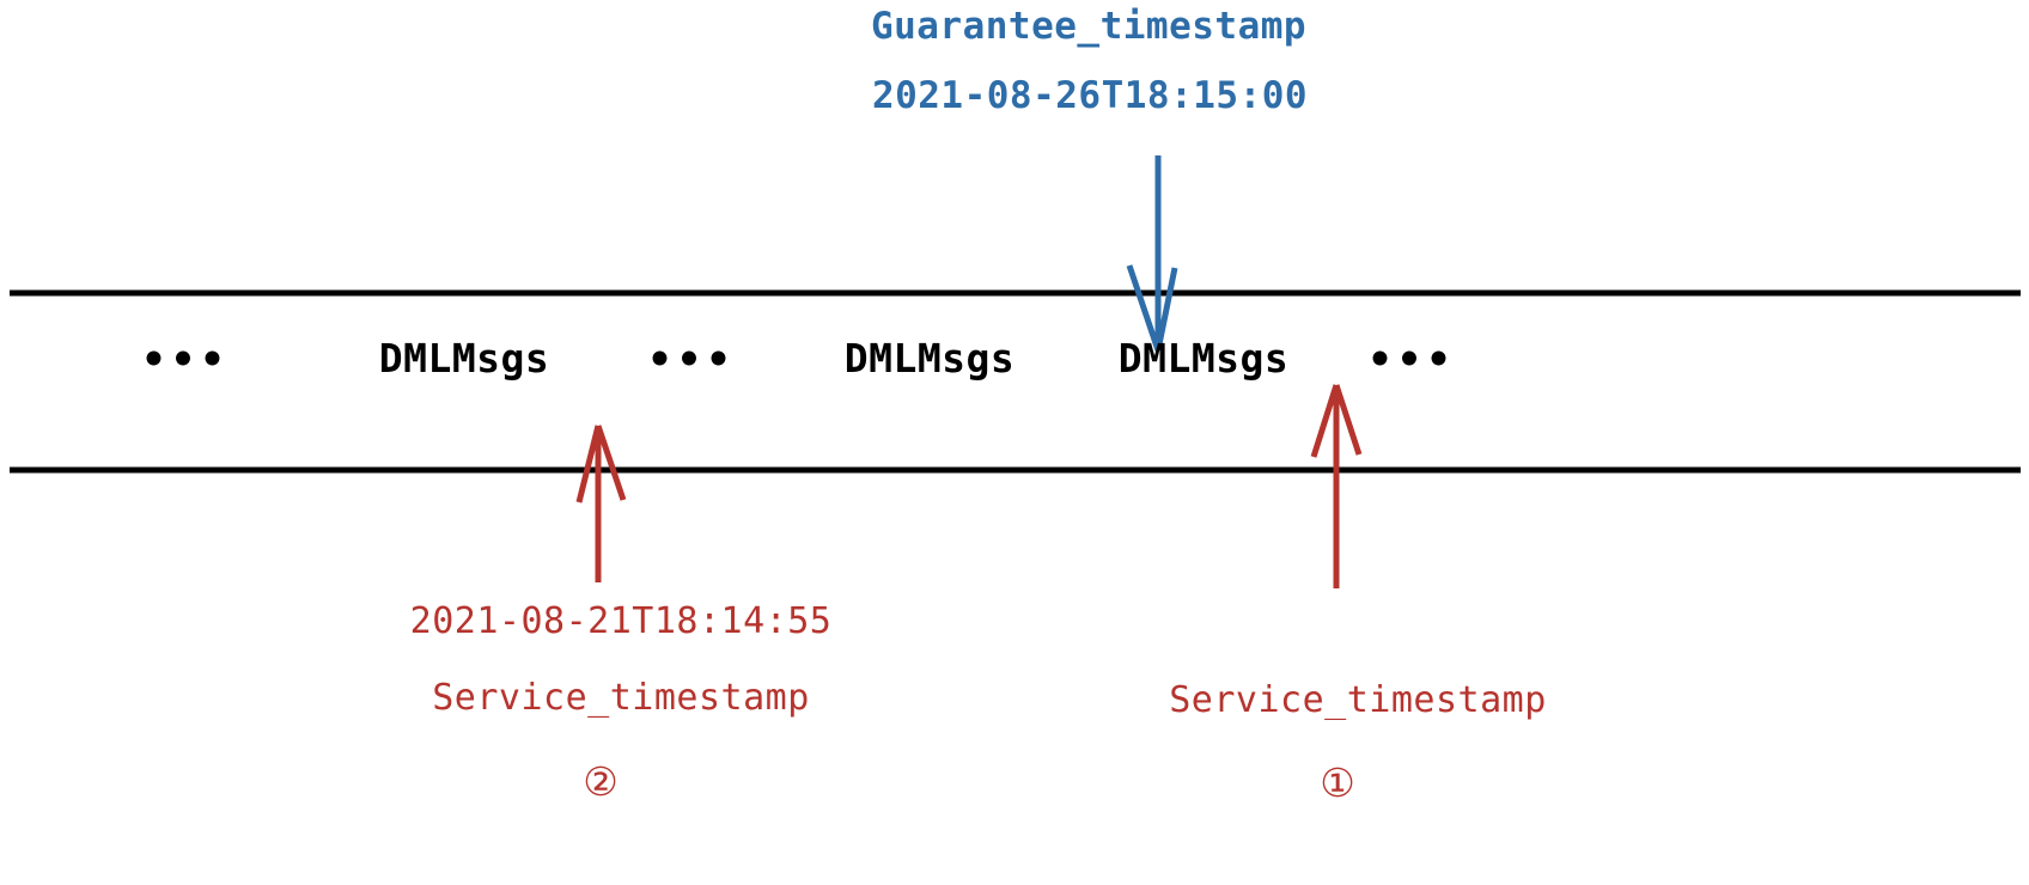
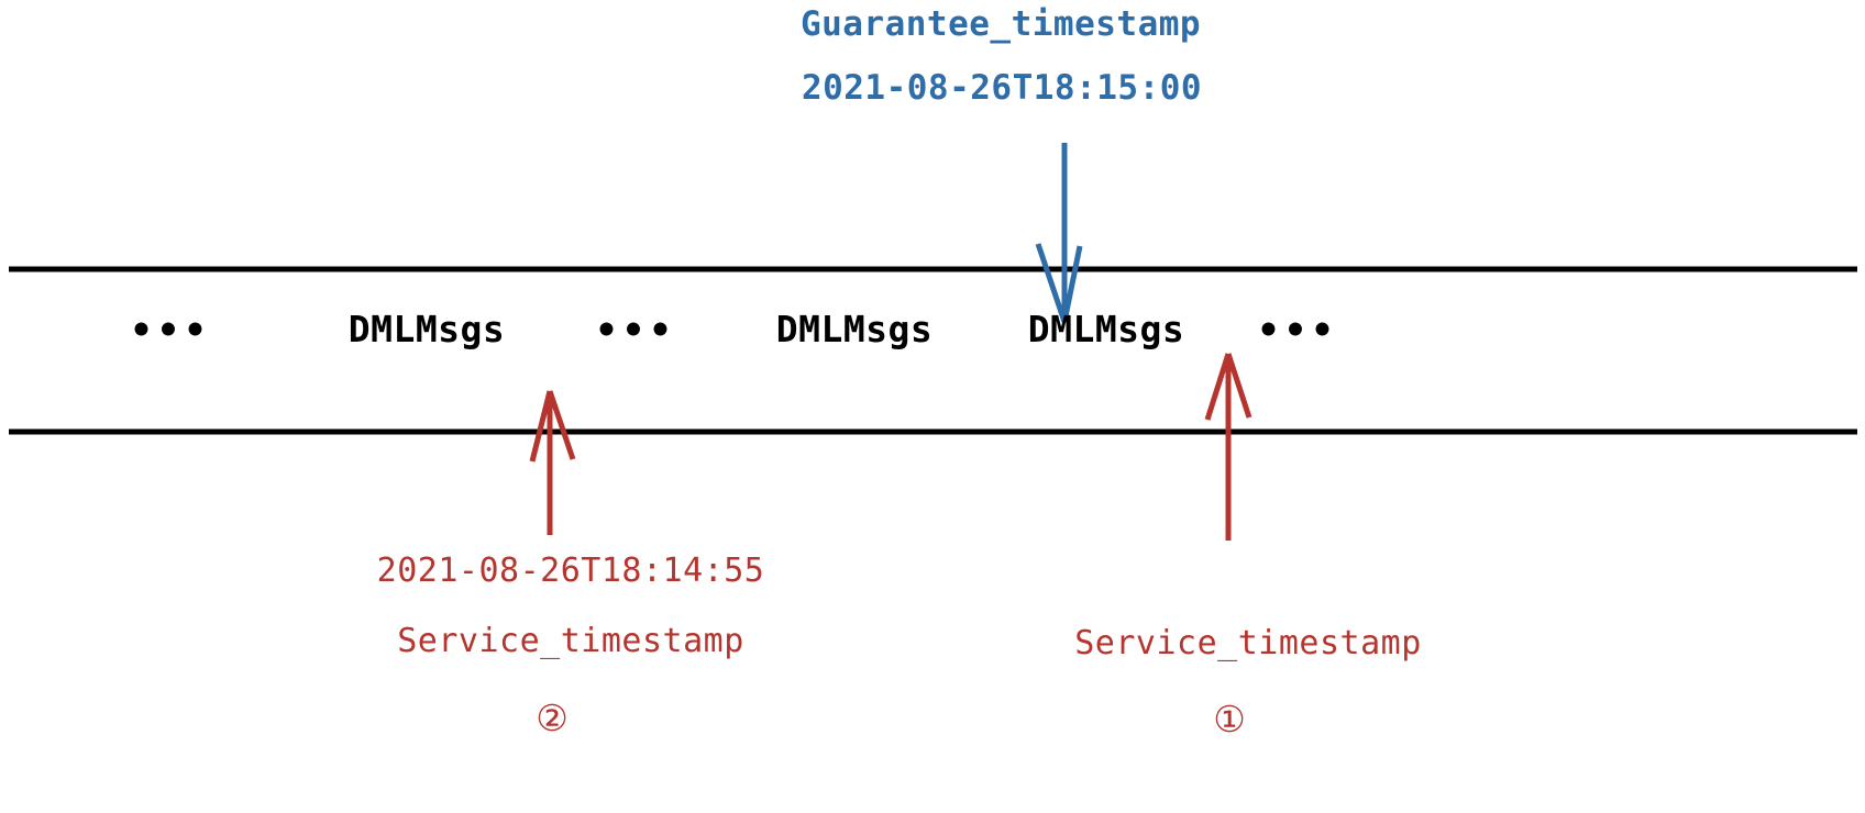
  Guarantee_timestamp
  2021-08-26T18:15:00
  •••
  DMLMsgs
  •••
  DMLMsgs
  DMLMsgs
  •••
- 2021-08-21T18:14:55
+ 2021-08-26T18:14:55
  Service_timestamp
  ②
  Service_timestamp
  ①
